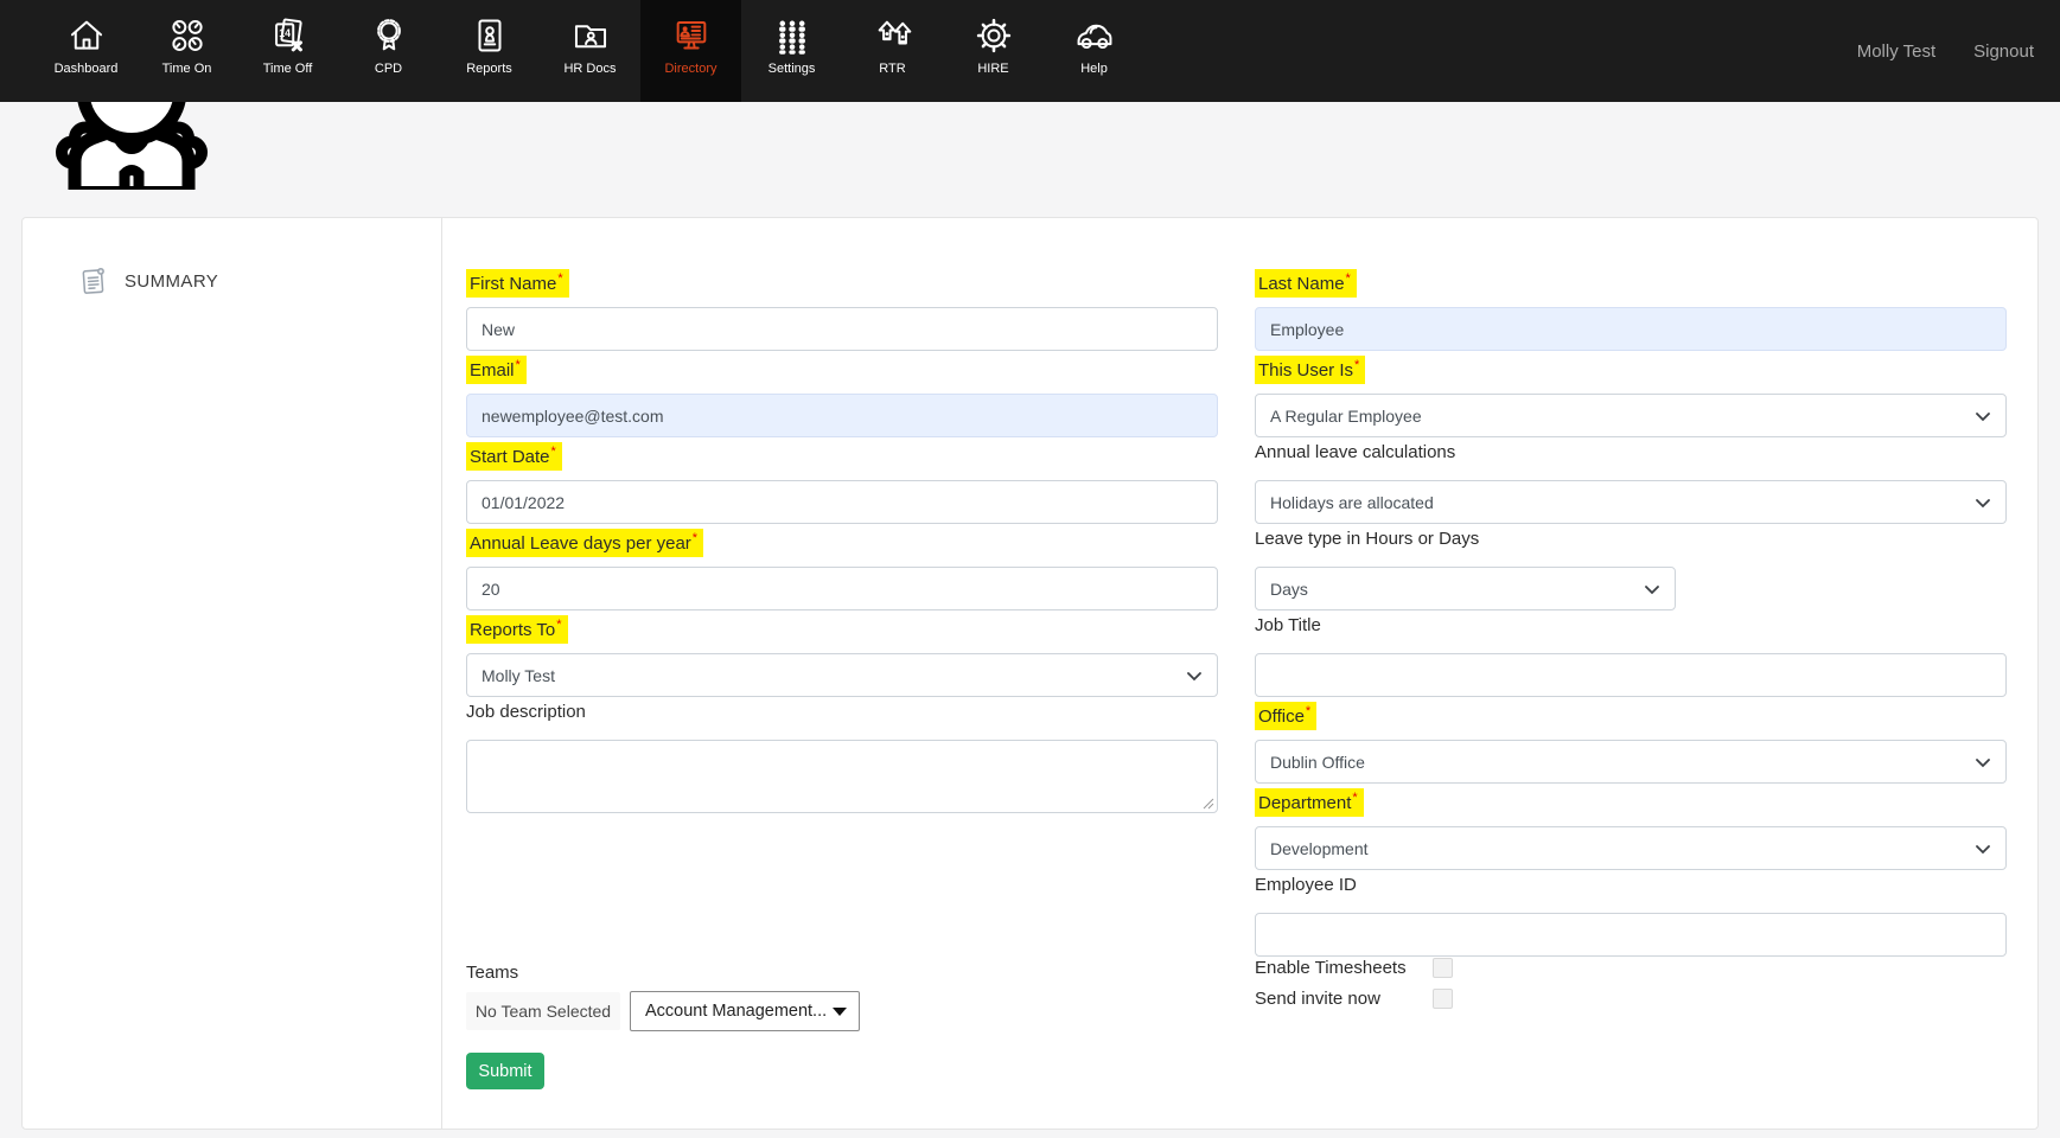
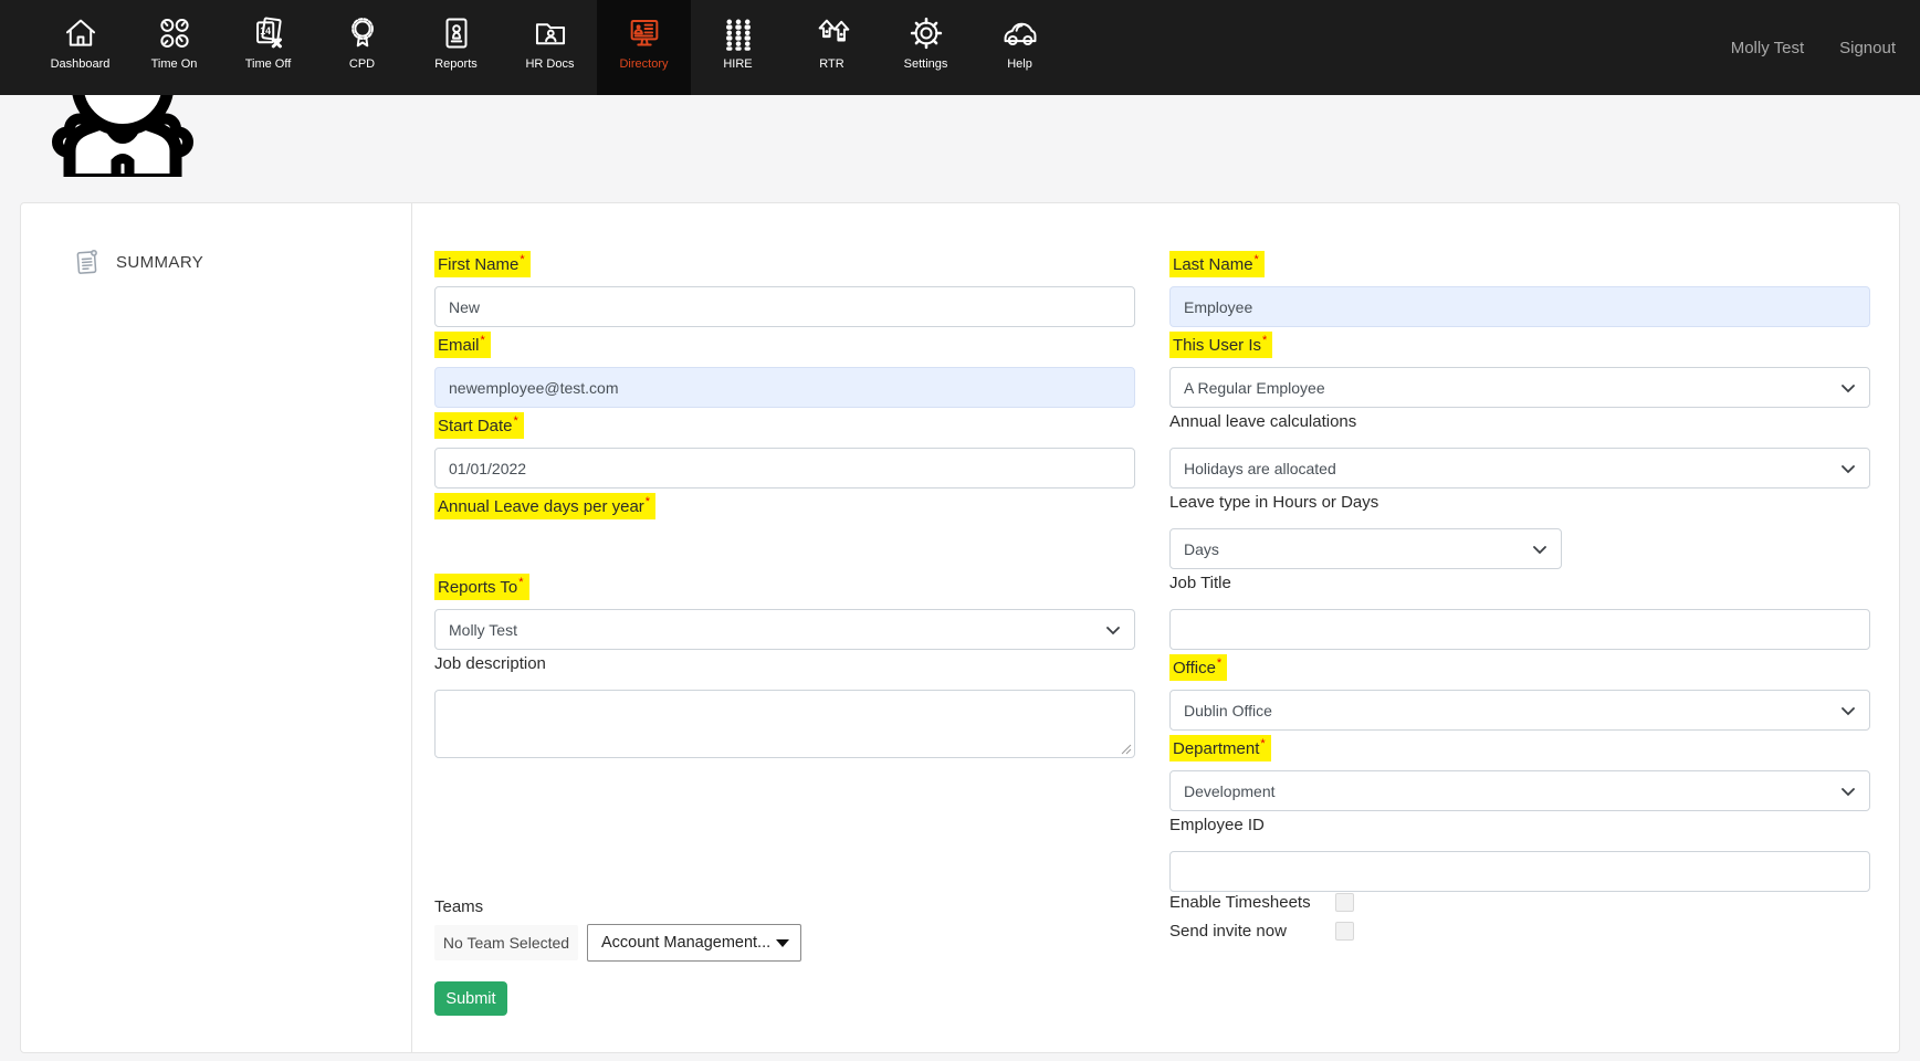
  Dashboard
  Time On
  14
  Time Off
  CPD
  Reports
  HR Docs
  Directory
- Settings
+ HIRE
  RTR
- HIRE
+ Settings
  Help
  Molly Test
  Signout
  SUMMARY
  First Name*
  New
  Email*
  newemployee@test.com
  Start Date*
  01/01/2022
  Annual Leave days per year*
- 20
  Reports To*
  Molly Test
  Job description
  Teams
  No Team Selected
  Account Management...
  Submit
  Last Name*
  Employee
  This User Is*
  A Regular Employee
  Annual leave calculations
  Holidays are allocated
  Leave type in Hours or Days
  Days
  Job Title
  Office*
  Dublin Office
  Department*
  Development
  Employee ID
  Enable Timesheets
  Send invite now
